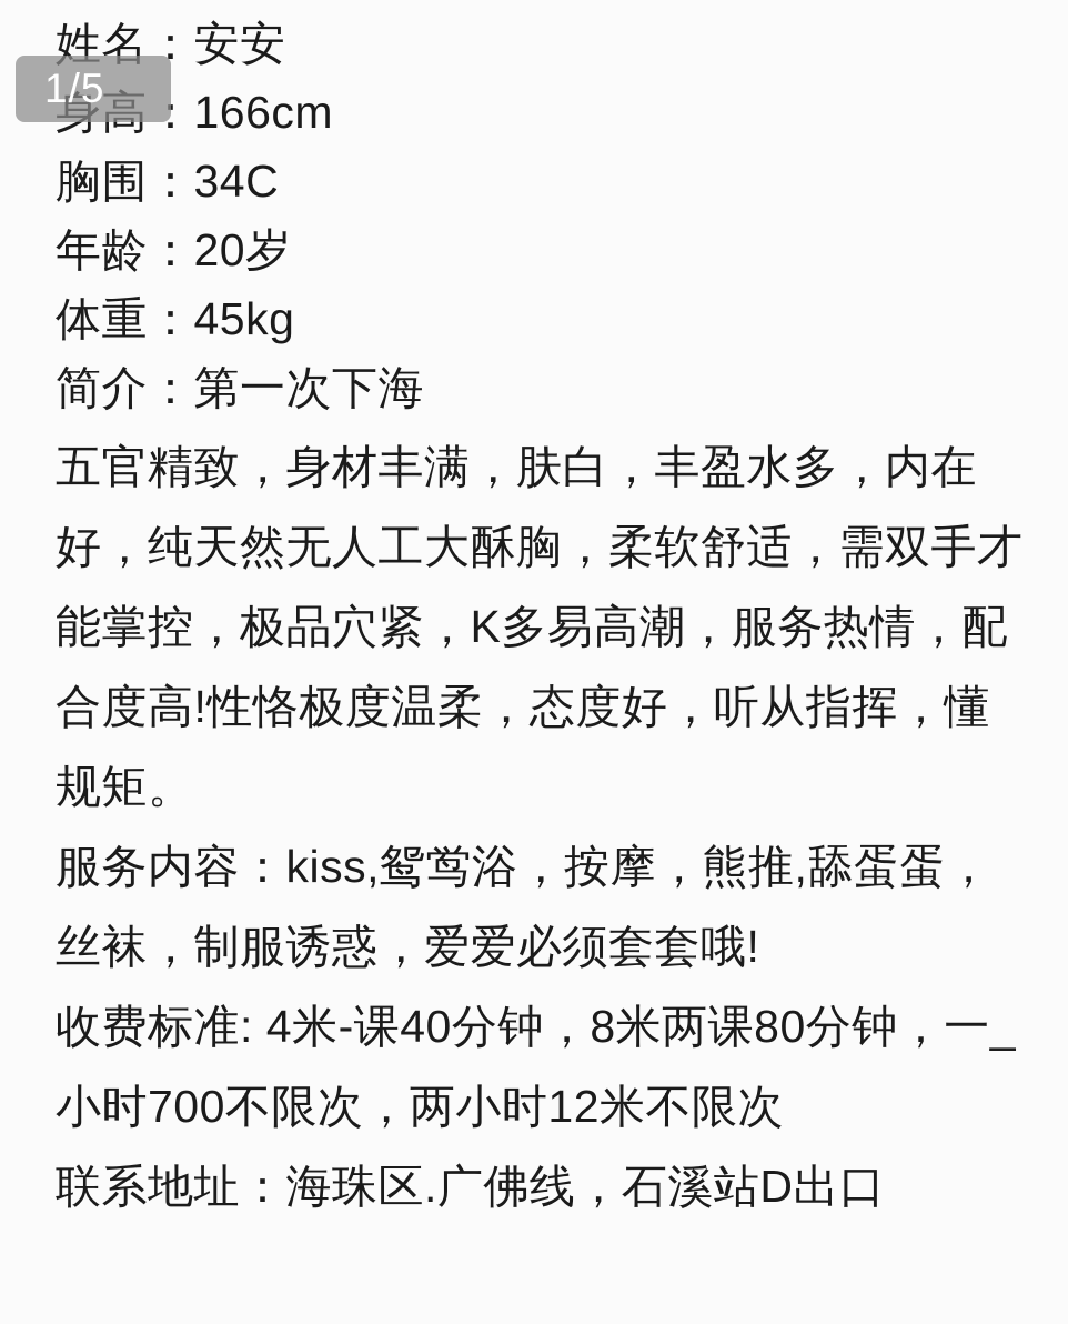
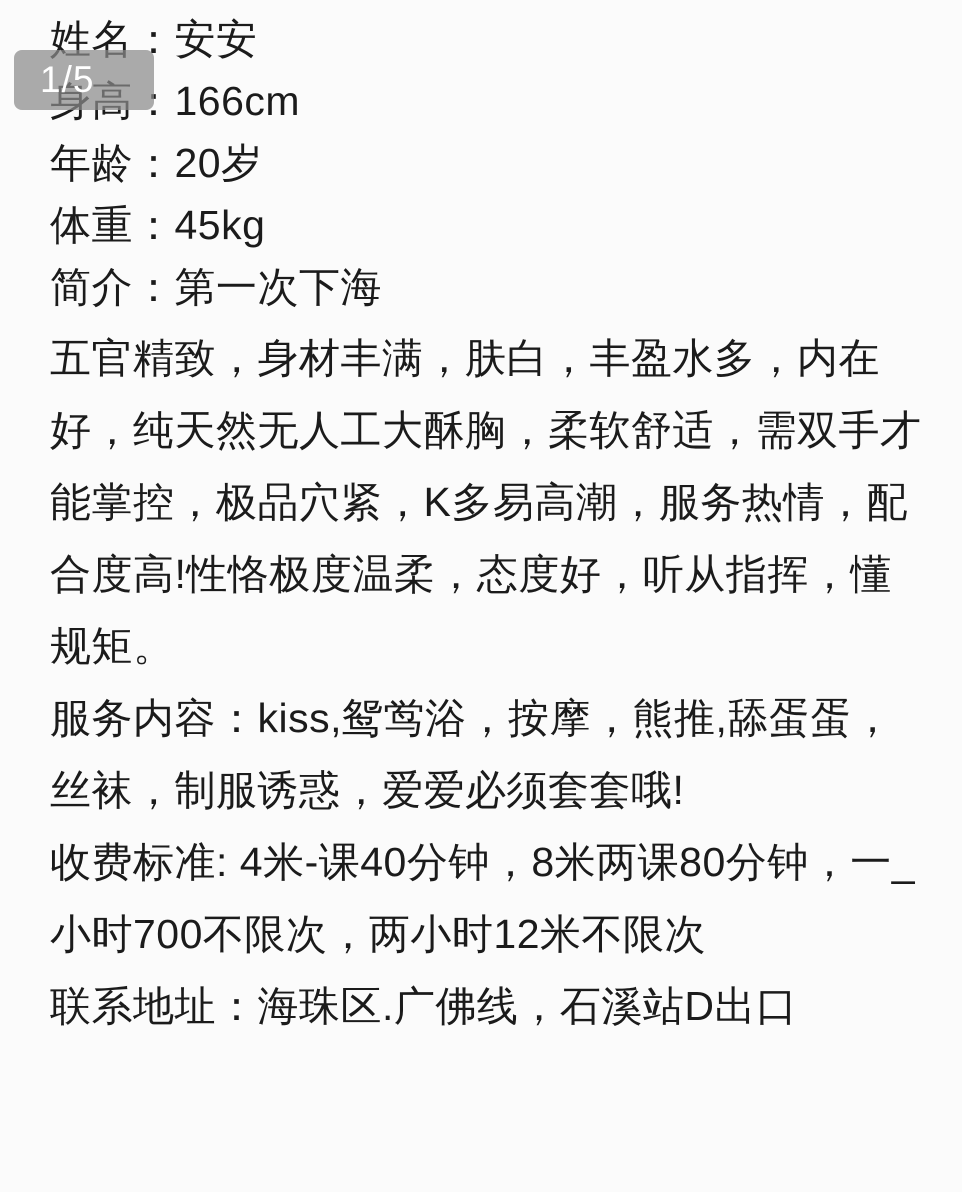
  姓名：安安
  身高：166cm
- 胸围：34C
  年龄：20岁
  体重：45kg
  简介：第一次下海
  五官精致，身材丰满，肤白，丰盈水多，内在好，纯天然无人工大酥胸，柔软舒适，需双手才能掌控，极品穴紧，K多易高潮，服务热情，配合度高!性恪极度温柔，态度好，听从指挥，懂规矩。
  服务内容：kiss,鸳鸴浴，按摩，熊推,舔蛋蛋，丝袜，制服诱惑，爱爱必须套套哦!
  收费标准: 4米-课40分钟，8米两课80分钟，一_小时700不限次，两小时12米不限次
  联系地址：海珠区.广佛线，石溪站D出口
  1/5
